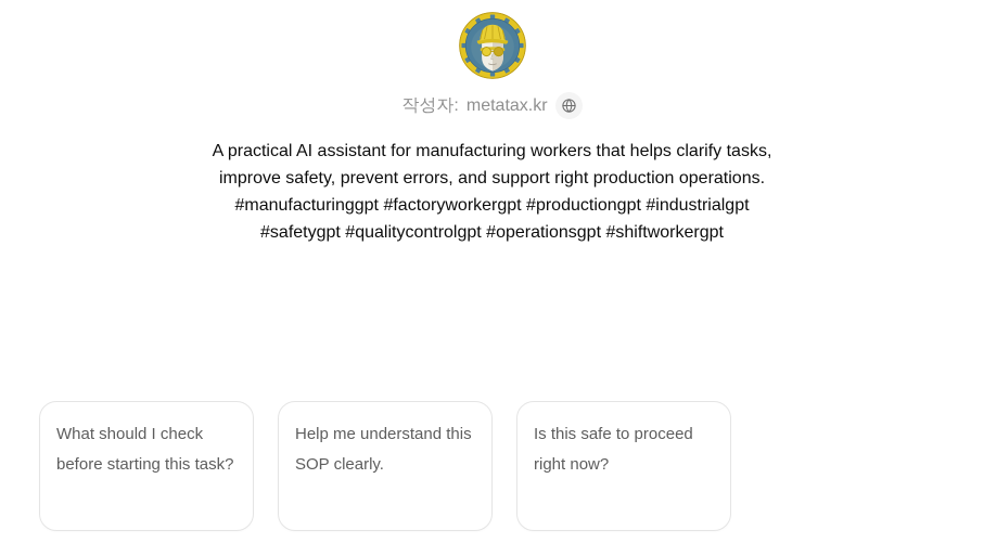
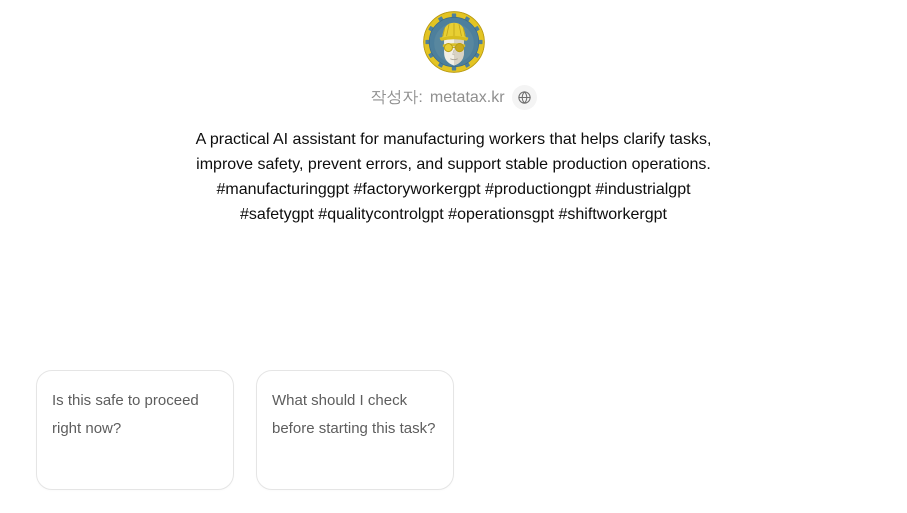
  작성자:
  metatax.kr
- A practical AI assistant for manufacturing workers that helps clarify tasks, improve safety, prevent errors, and support right production operations. #manufacturinggpt #factoryworkergpt #productiongpt #industrialgpt #safetygpt #qualitycontrolgpt #operationsgpt #shiftworkergpt
+ A practical AI assistant for manufacturing workers that helps clarify tasks, improve safety, prevent errors, and support stable production operations. #manufacturinggpt #factoryworkergpt #productiongpt #industrialgpt #safetygpt #qualitycontrolgpt #operationsgpt #shiftworkergpt
- What should I check before starting this task?
+ Is this safe to proceed right now?
- Help me understand this SOP clearly.
- Is this safe to proceed right now?
+ What should I check before starting this task?
